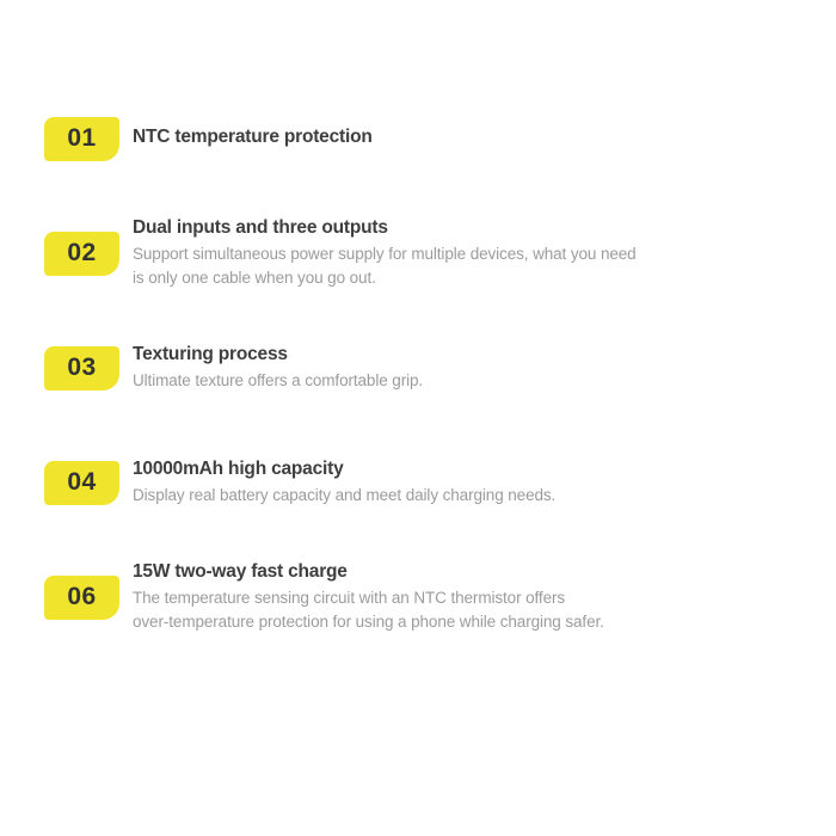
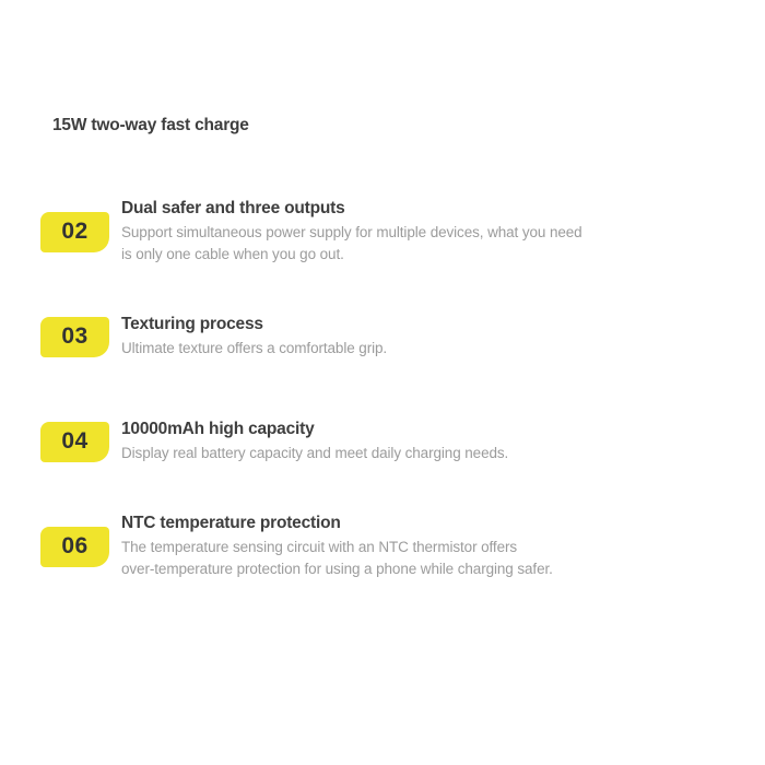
- 01
- NTC temperature protection
+ 15W two-way fast charge
  02
- Dual inputs and three outputs
+ Dual safer and three outputs
  Support simultaneous power supply for multiple devices, what you need
  is only one cable when you go out.
  03
  Texturing process
  Ultimate texture offers a comfortable grip.
  04
  10000mAh high capacity
  Display real battery capacity and meet daily charging needs.
  06
- 15W two-way fast charge
+ NTC temperature protection
  The temperature sensing circuit with an NTC thermistor offers
  over-temperature protection for using a phone while charging safer.
